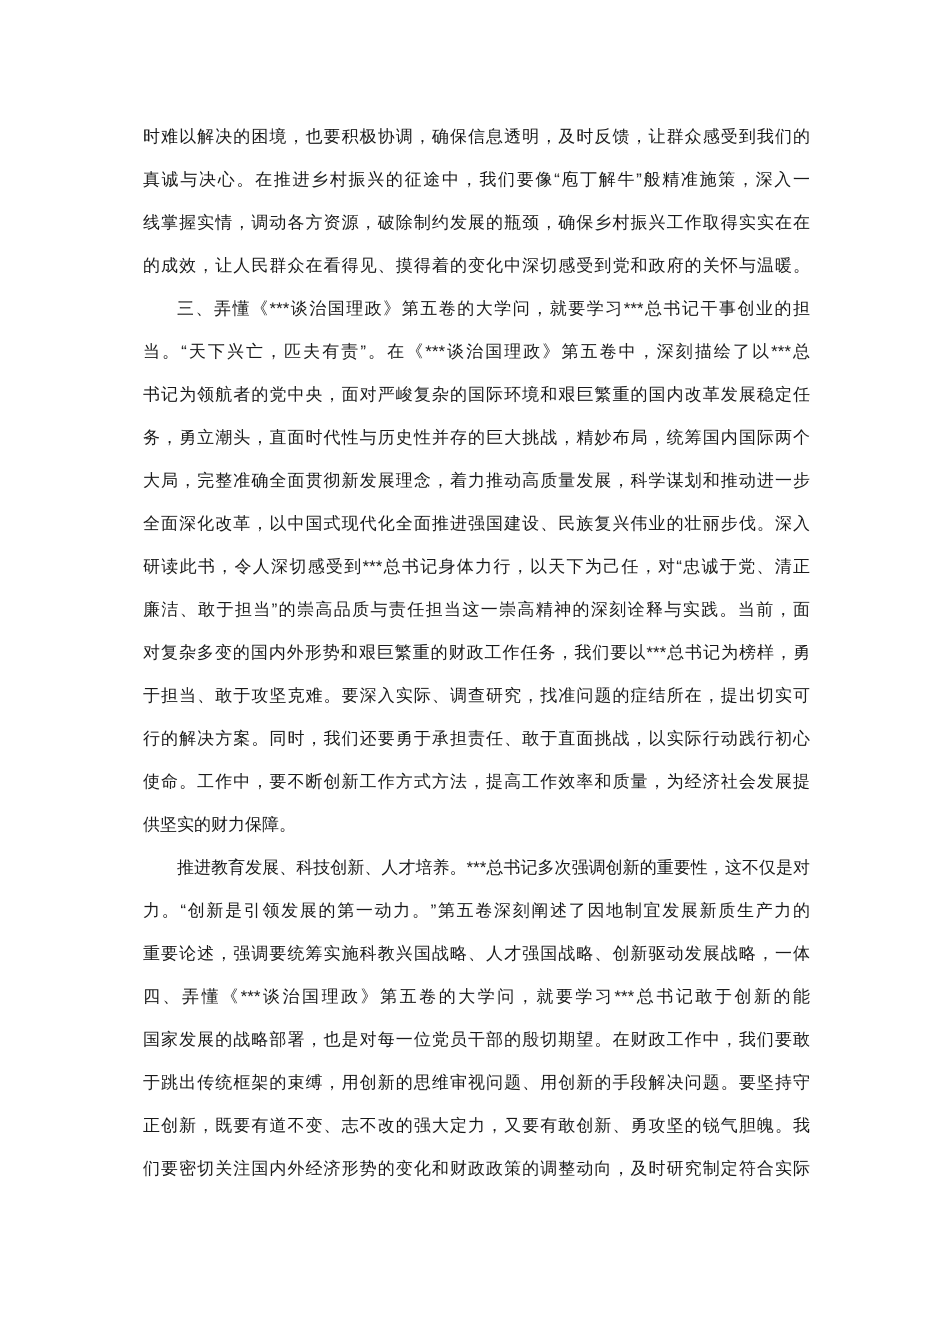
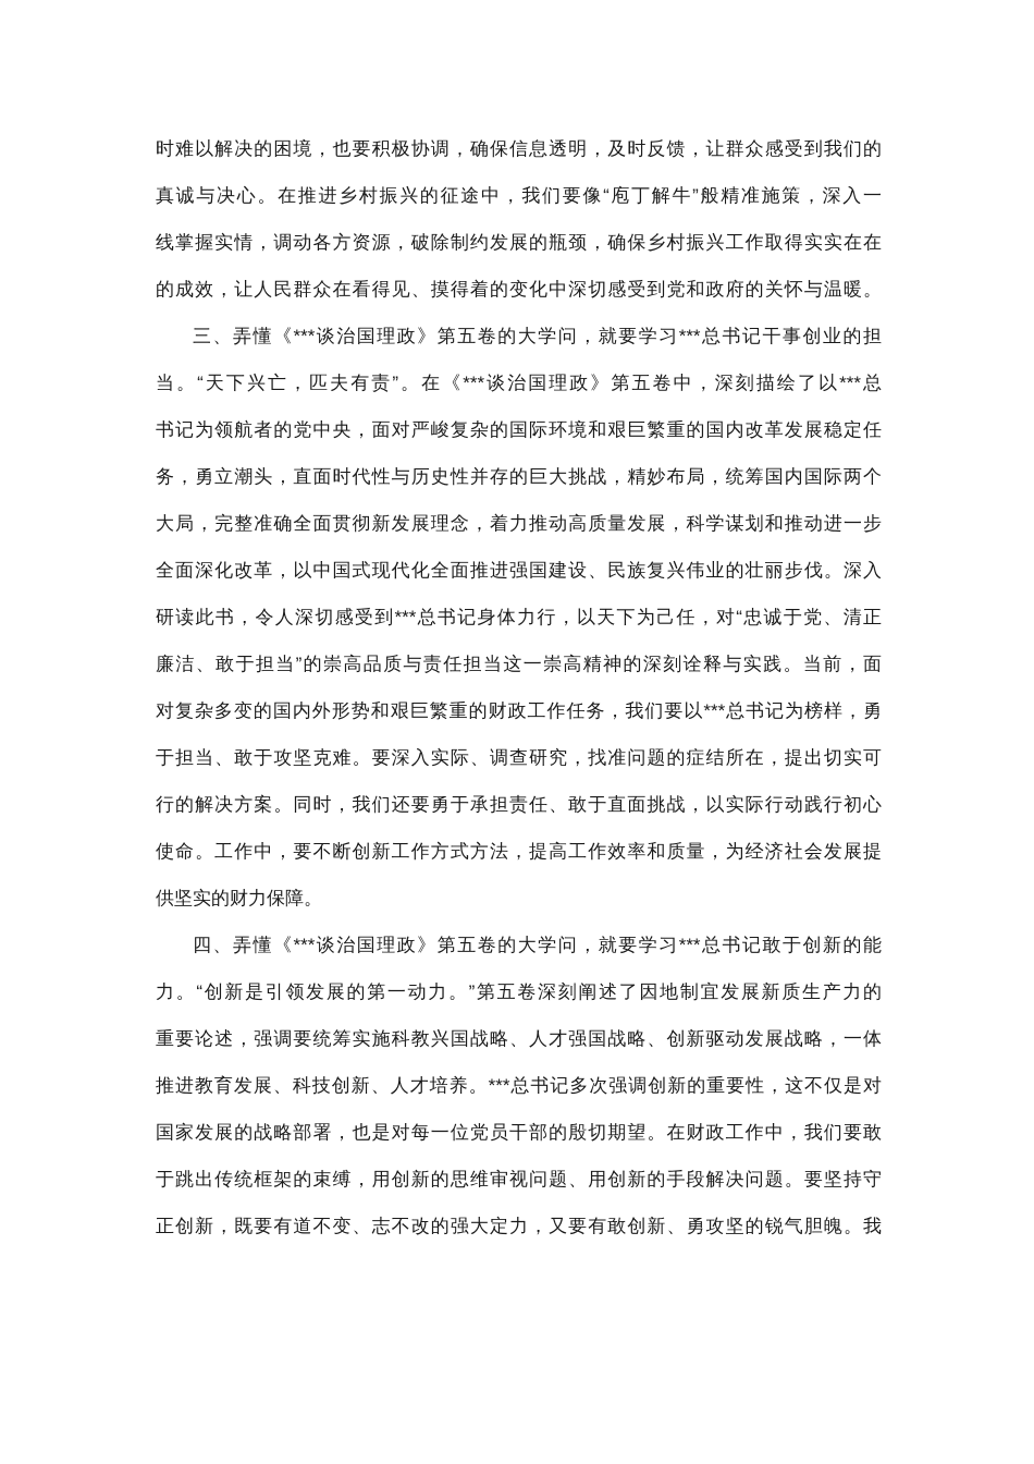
  时难以解决的困境，也要积极协调，确保信息透明，及时反馈，让群众感受到我们的
  真诚与决心。在推进乡村振兴的征途中，我们要像“庖丁解牛”般精准施策，深入一
  线掌握实情，调动各方资源，破除制约发展的瓶颈，确保乡村振兴工作取得实实在在
  的成效，让人民群众在看得见、摸得着的变化中深切感受到党和政府的关怀与温暖。
  三、弄懂《***谈治国理政》第五卷的大学问，就要学习***总书记干事创业的担
  当。“天下兴亡，匹夫有责”。在《***谈治国理政》第五卷中，深刻描绘了以***总
  书记为领航者的党中央，面对严峻复杂的国际环境和艰巨繁重的国内改革发展稳定任
  务，勇立潮头，直面时代性与历史性并存的巨大挑战，精妙布局，统筹国内国际两个
  大局，完整准确全面贯彻新发展理念，着力推动高质量发展，科学谋划和推动进一步
  全面深化改革，以中国式现代化全面推进强国建设、民族复兴伟业的壮丽步伐。深入
  研读此书，令人深切感受到***总书记身体力行，以天下为己任，对“忠诚于党、清正
  廉洁、敢于担当”的崇高品质与责任担当这一崇高精神的深刻诠释与实践。当前，面
  对复杂多变的国内外形势和艰巨繁重的财政工作任务，我们要以***总书记为榜样，勇
  于担当、敢于攻坚克难。要深入实际、调查研究，找准问题的症结所在，提出切实可
  行的解决方案。同时，我们还要勇于承担责任、敢于直面挑战，以实际行动践行初心
  使命。工作中，要不断创新工作方式方法，提高工作效率和质量，为经济社会发展提
  供坚实的财力保障。
- 推进教育发展、科技创新、人才培养。***总书记多次强调创新的重要性，这不仅是对
+ 四、弄懂《***谈治国理政》第五卷的大学问，就要学习***总书记敢于创新的能
  力。“创新是引领发展的第一动力。”第五卷深刻阐述了因地制宜发展新质生产力的
  重要论述，强调要统筹实施科教兴国战略、人才强国战略、创新驱动发展战略，一体
- 四、弄懂《***谈治国理政》第五卷的大学问，就要学习***总书记敢于创新的能
+ 推进教育发展、科技创新、人才培养。***总书记多次强调创新的重要性，这不仅是对
  国家发展的战略部署，也是对每一位党员干部的殷切期望。在财政工作中，我们要敢
  于跳出传统框架的束缚，用创新的思维审视问题、用创新的手段解决问题。要坚持守
  正创新，既要有道不变、志不改的强大定力，又要有敢创新、勇攻坚的锐气胆魄。我
- 们要密切关注国内外经济形势的变化和财政政策的调整动向，及时研究制定符合实际
